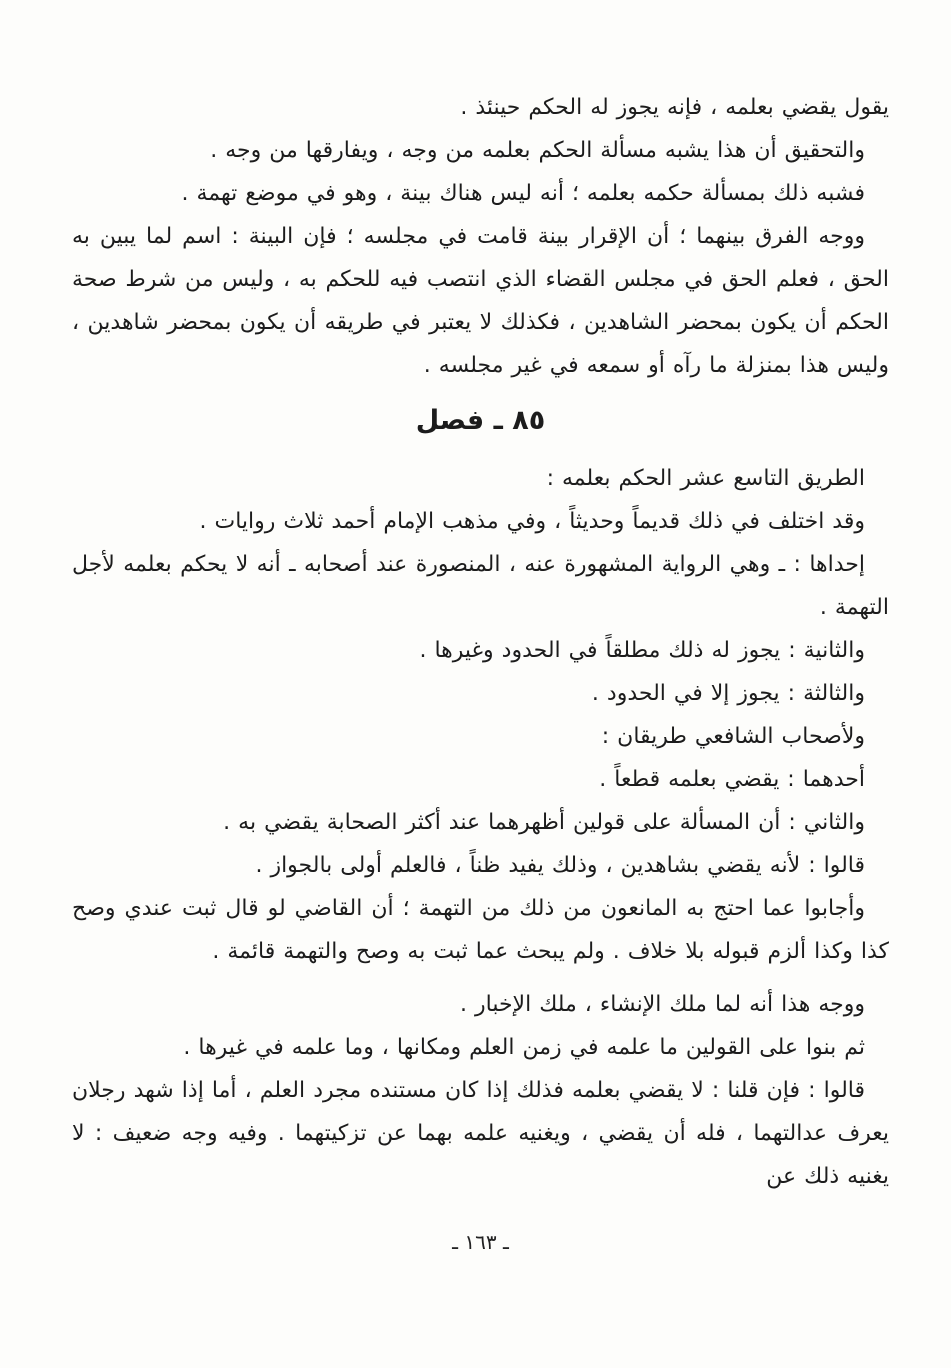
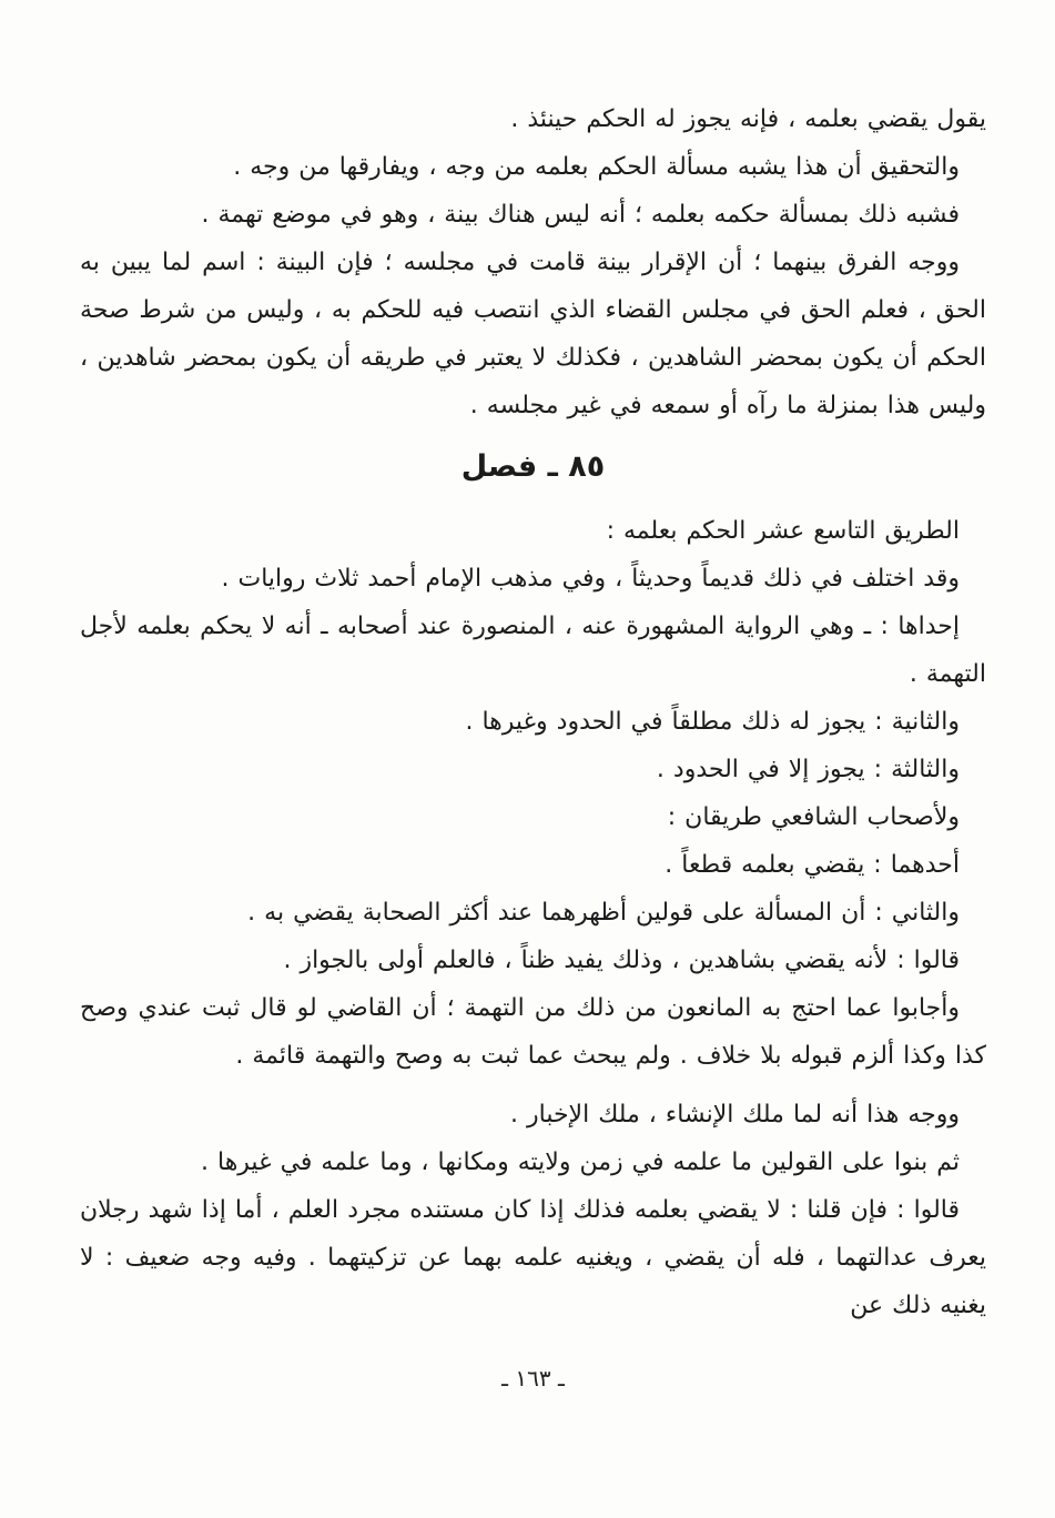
  يقول يقضي بعلمه ، فإنه يجوز له الحكم حينئذ .
  والتحقيق أن هذا يشبه مسألة الحكم بعلمه من وجه ، ويفارقها من وجه .
  فشبه ذلك بمسألة حكمه بعلمه ؛ أنه ليس هناك بينة ، وهو في موضع تهمة .
  ووجه الفرق بينهما ؛ أن الإقرار بينة قامت في مجلسه ؛ فإن البينة : اسم لما يبين به الحق ، فعلم الحق في مجلس القضاء الذي انتصب فيه للحكم به ، وليس من شرط صحة الحكم أن يكون بمحضر الشاهدين ، فكذلك لا يعتبر في طريقه أن يكون بمحضر شاهدين ، وليس هذا بمنزلة ما رآه أو سمعه في غير مجلسه .
  ٨٥ ـ فصل
  الطريق التاسع عشر الحكم بعلمه :
  وقد اختلف في ذلك قديماً وحديثاً ، وفي مذهب الإمام أحمد ثلاث روايات .
  إحداها : ـ وهي الرواية المشهورة عنه ، المنصورة عند أصحابه ـ أنه لا يحكم بعلمه لأجل التهمة .
  والثانية : يجوز له ذلك مطلقاً في الحدود وغيرها .
  والثالثة : يجوز إلا في الحدود .
  ولأصحاب الشافعي طريقان :
  أحدهما : يقضي بعلمه قطعاً .
  والثاني : أن المسألة على قولين أظهرهما عند أكثر الصحابة يقضي به .
  قالوا : لأنه يقضي بشاهدين ، وذلك يفيد ظناً ، فالعلم أولى بالجواز .
  وأجابوا عما احتج به المانعون من ذلك من التهمة ؛ أن القاضي لو قال ثبت عندي وصح كذا وكذا ألزم قبوله بلا خلاف . ولم يبحث عما ثبت به وصح والتهمة قائمة .
  ووجه هذا أنه لما ملك الإنشاء ، ملك الإخبار .
- ثم بنوا على القولين ما علمه في زمن العلم ومكانها ، وما علمه في غيرها .
+ ثم بنوا على القولين ما علمه في زمن ولايته ومكانها ، وما علمه في غيرها .
  قالوا : فإن قلنا : لا يقضي بعلمه فذلك إذا كان مستنده مجرد العلم ، أما إذا شهد رجلان يعرف عدالتهما ، فله أن يقضي ، ويغنيه علمه بهما عن تزكيتهما . وفيه وجه ضعيف : لا يغنيه ذلك عن
  ـ ١٦٣ ـ
